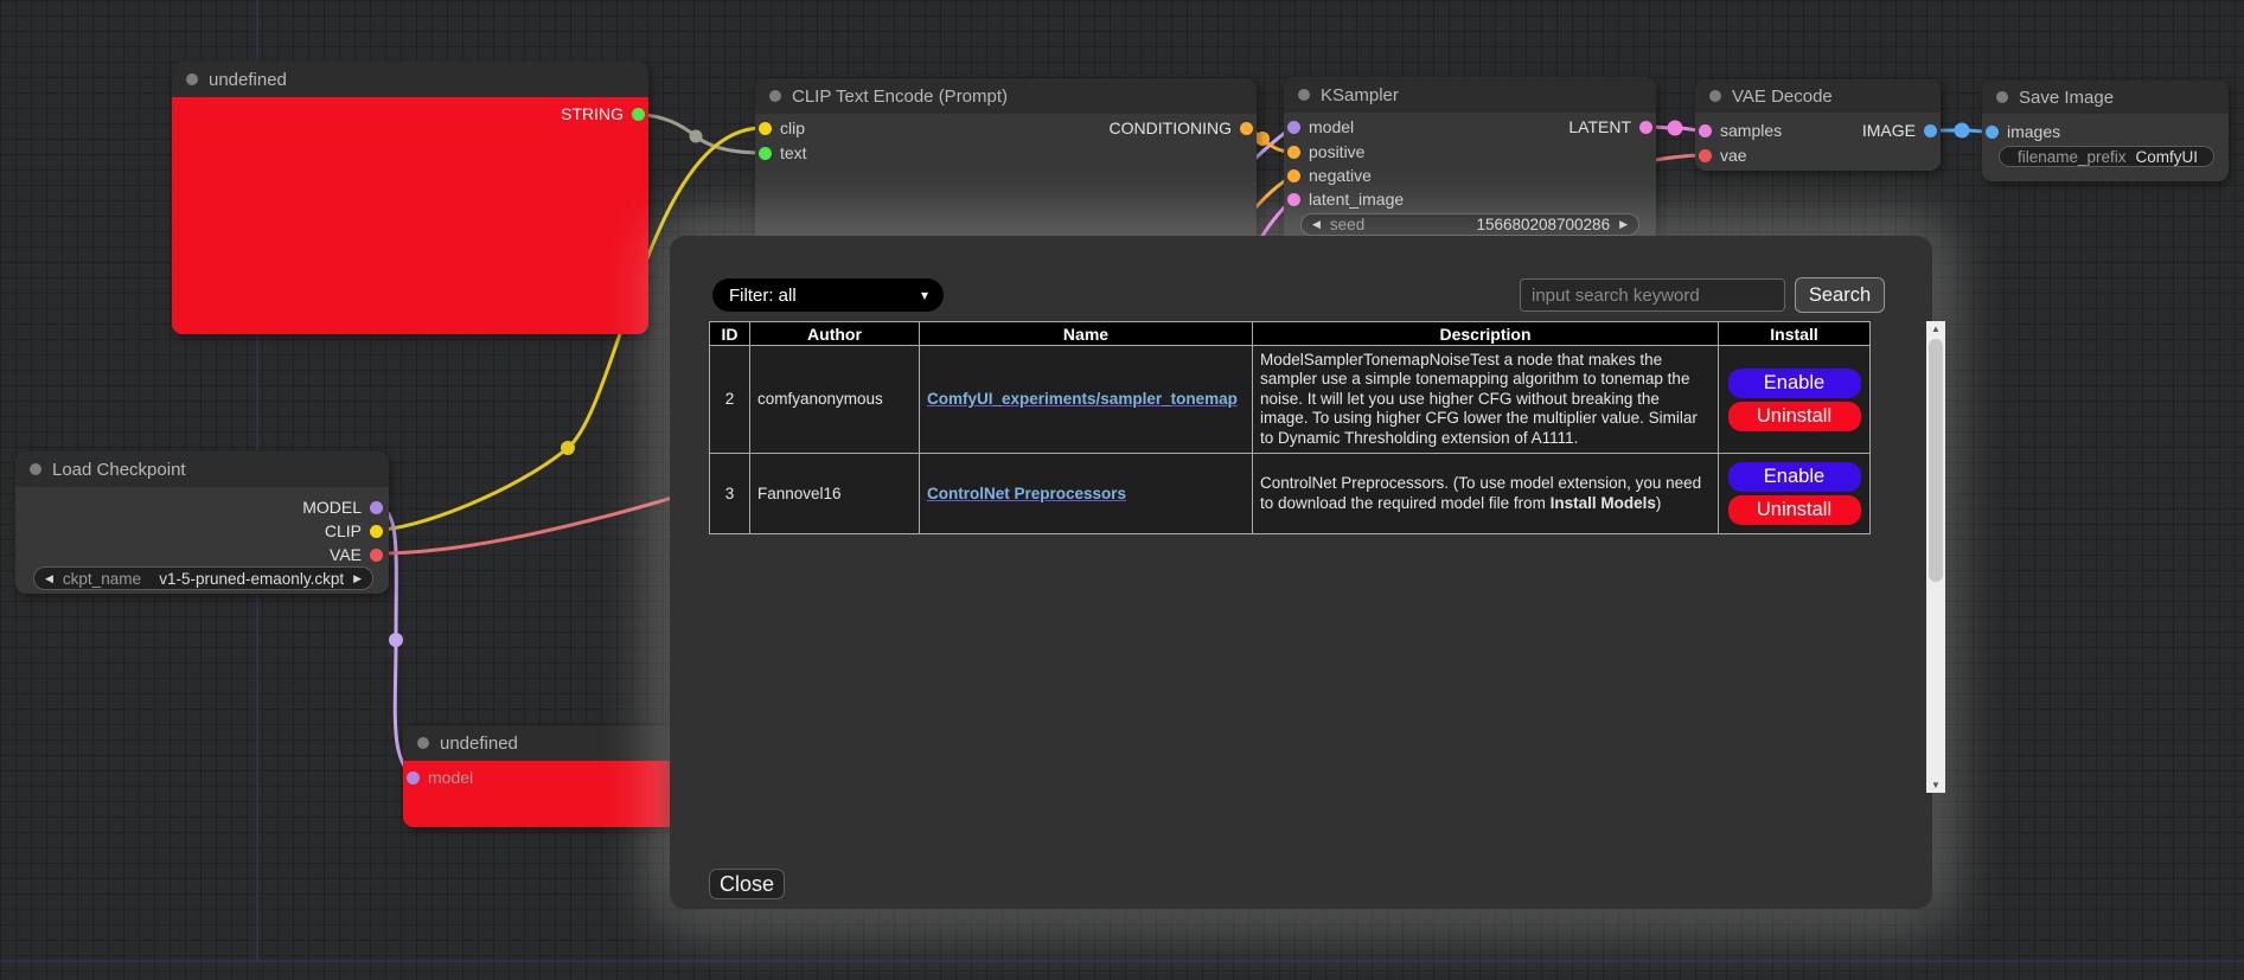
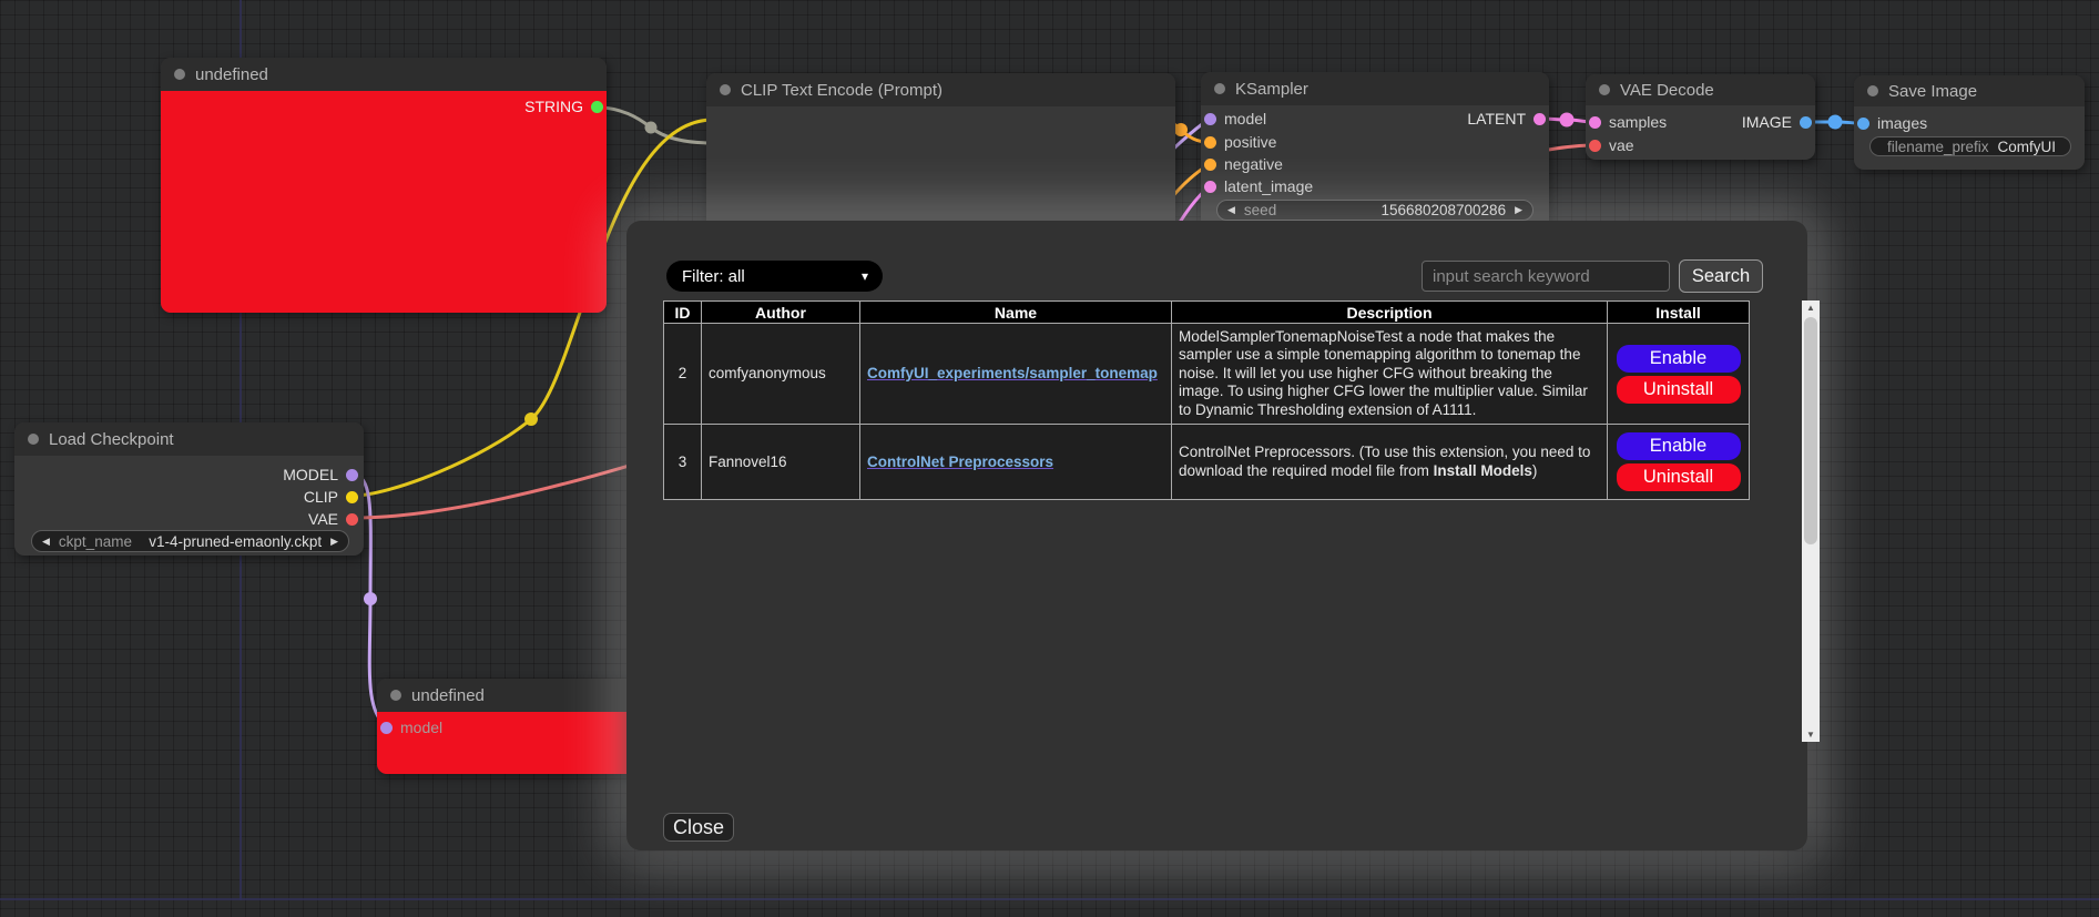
  undefined
  STRING
  CLIP Text Encode (Prompt)
- clip
- text
- CONDITIONING
  KSampler
  model
  positive
  negative
  latent_image
  LATENT
  ◀
  seed
  156680208700286
  ▶
  VAE Decode
  samples
  vae
  IMAGE
  Save Image
  images
  filename_prefix
  ComfyUI
  Load Checkpoint
  MODEL
  CLIP
  VAE
  ◀
  ckpt_name
- v1-5-pruned-emaonly.ckpt
+ v1-4-pruned-emaonly.ckpt
  ▶
  undefined
  model
  Filter: all
  ▾
  input search keyword
  Search
  ID	Author	Name	Description	Install
  2	comfyanonymous	ComfyUI_experiments/sampler_tonemap	ModelSamplerTonemapNoiseTest a node that makes the sampler use a simple tonemapping algorithm to tonemap the noise. It will let you use higher CFG without breaking the image. To using higher CFG lower the multiplier value. Similar to Dynamic Thresholding extension of A1111.	Enable Uninstall
- 3	Fannovel16	ControlNet Preprocessors	ControlNet Preprocessors. (To use model extension, you need to download the required model file from Install Models)	Enable Uninstall
+ 3	Fannovel16	ControlNet Preprocessors	ControlNet Preprocessors. (To use this extension, you need to download the required model file from Install Models)	Enable Uninstall
  ▲
  ▼
  Close
